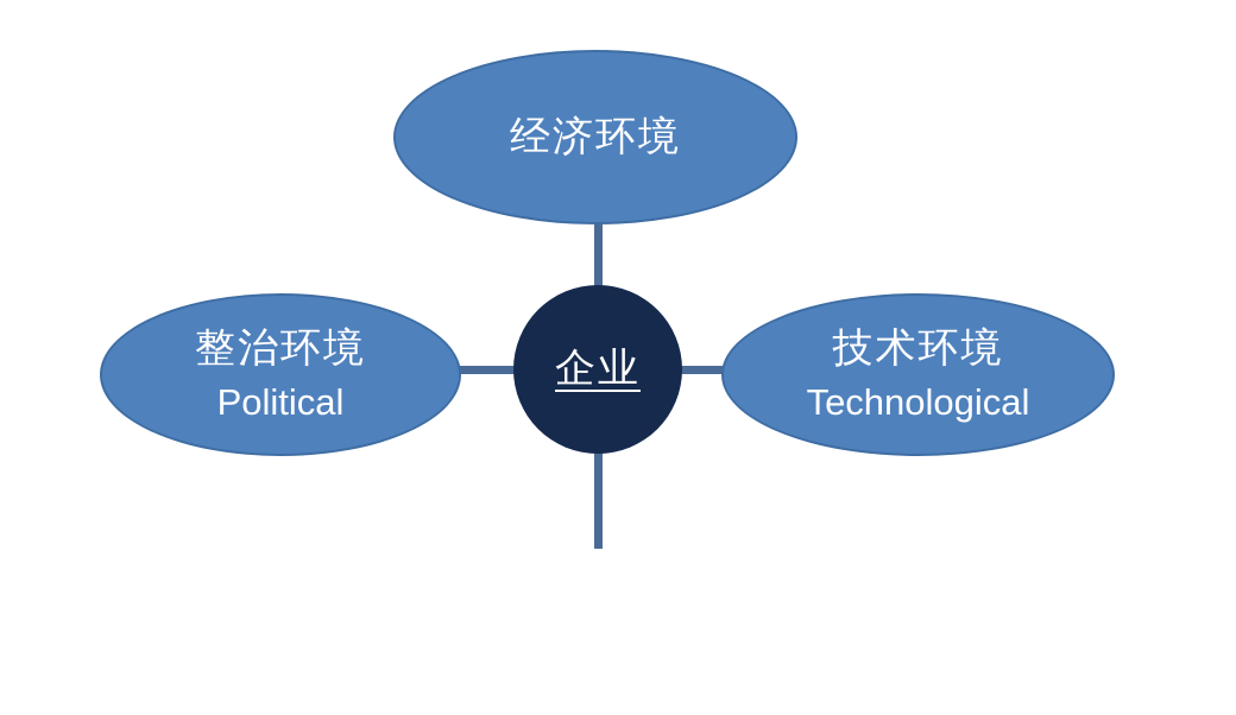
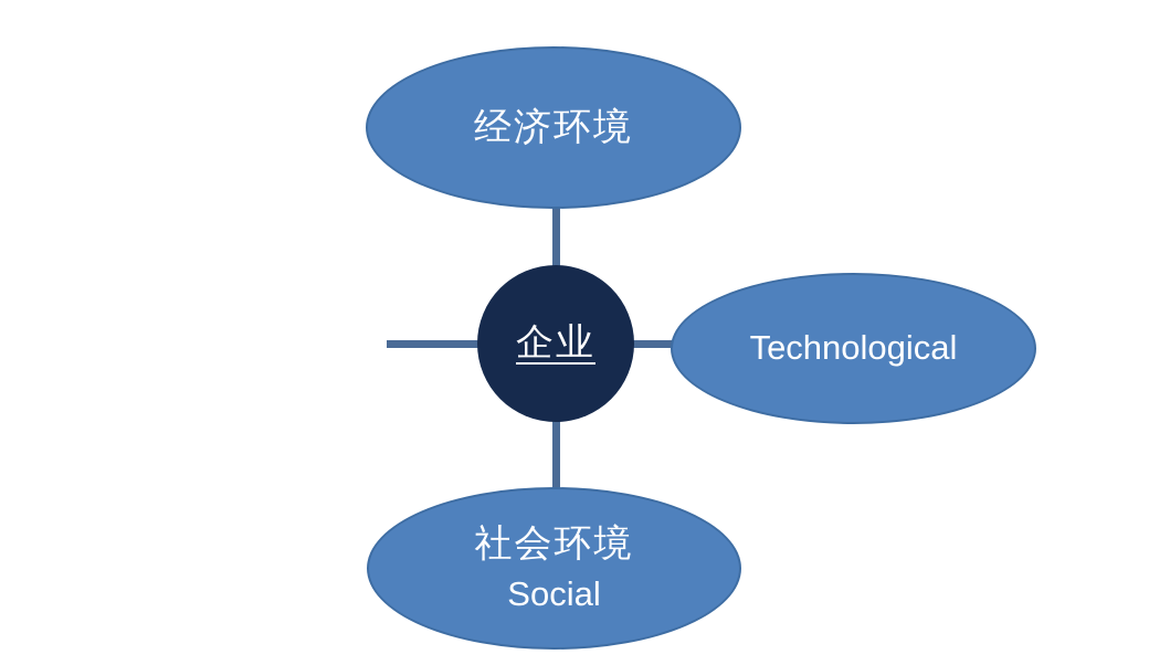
  经济环境
- 整治环境
- Political
- 技术环境
  Technological
+ 社会环境
+ Social
  企业
